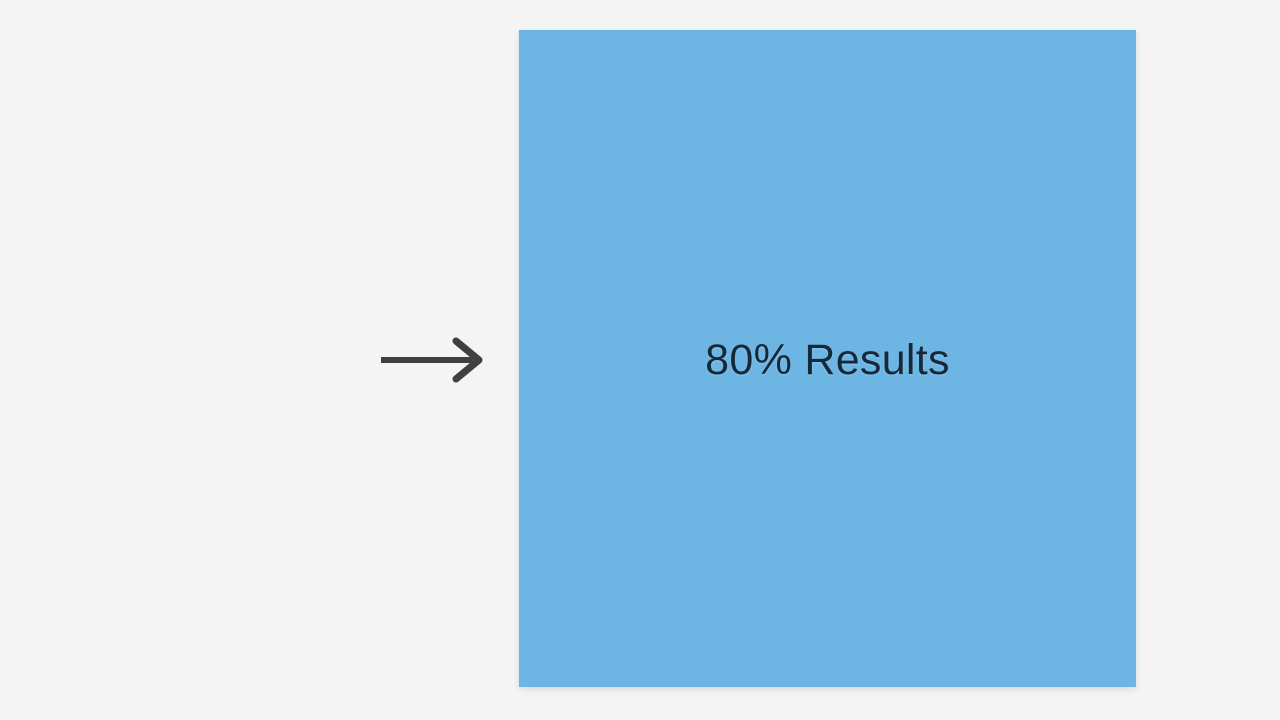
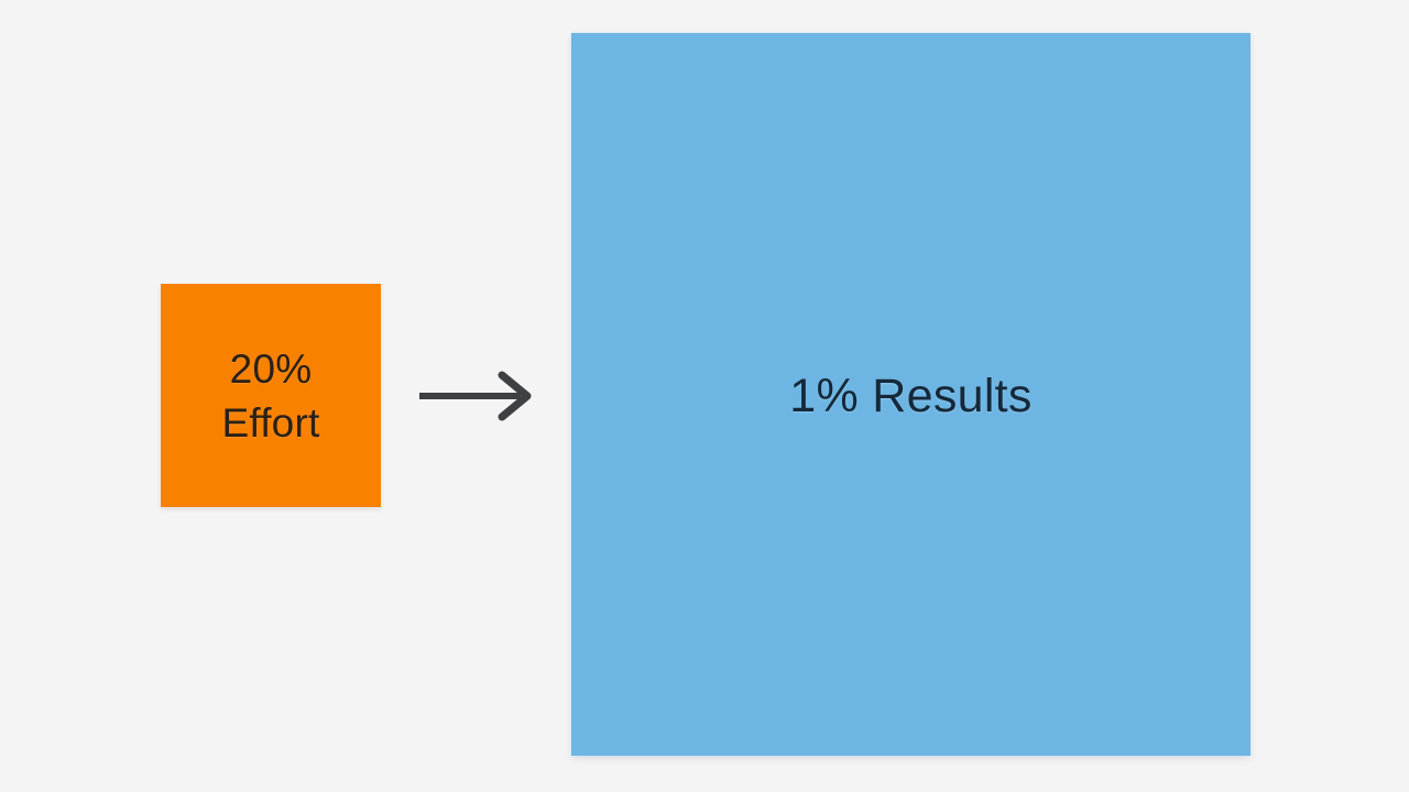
+ 20%
+ Effort
- 80% Results
+ 1% Results
